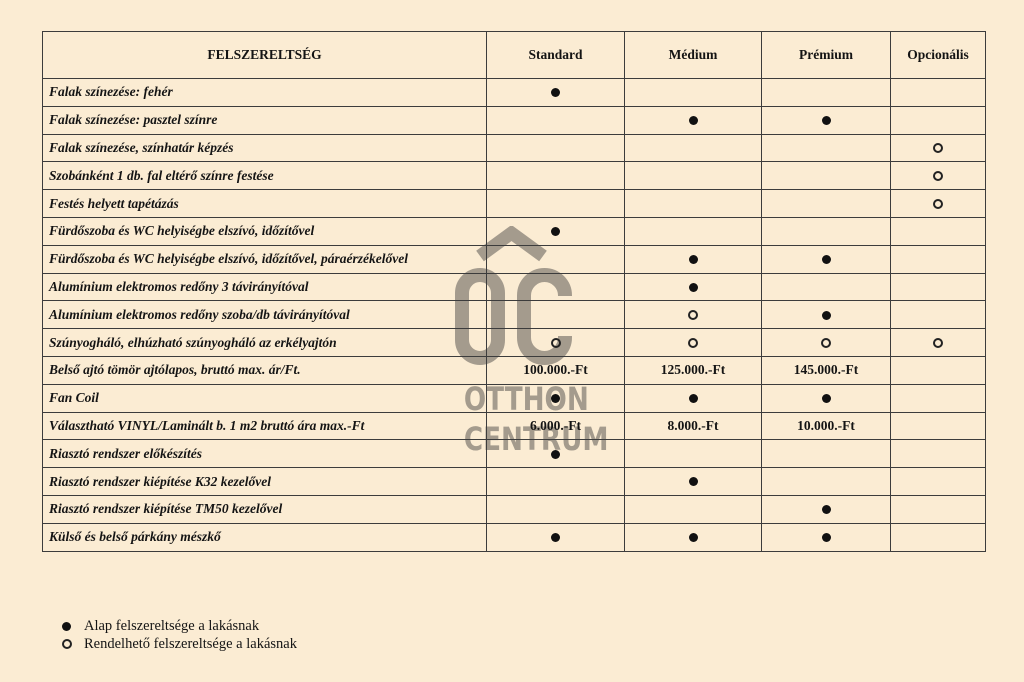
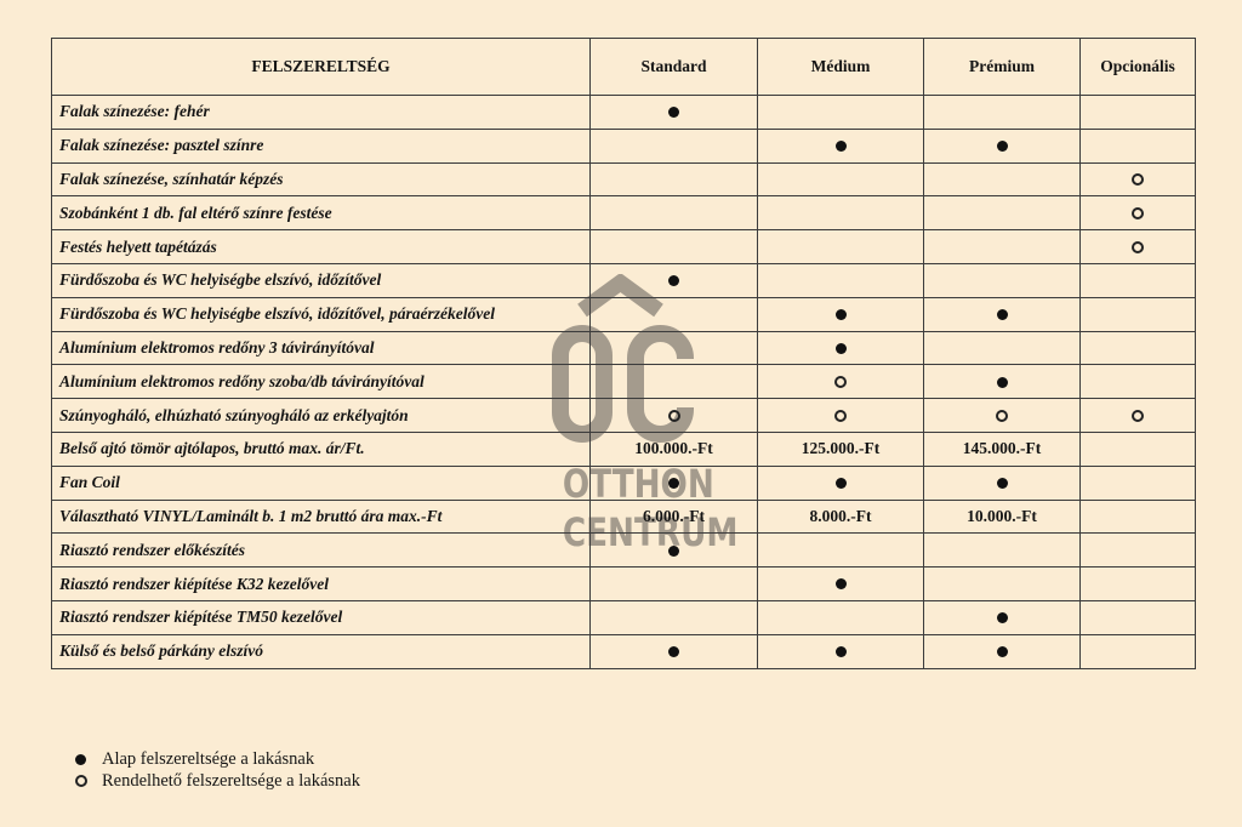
  CENTRU
  FELSZERELTSÉG	Standard	Médium	Prémium	Opcionális
  Falak színezése: fehér
  Falak színezése: pasztel színre
  Falak színezése, színhatár képzés
  Szobánként 1 db. fal eltérő színre festése
  Festés helyett tapétázás
  Fürdőszoba és WC helyiségbe elszívó, időzítővel
  Fürdőszoba és WC helyiségbe elszívó, időzítővel, páraérzékelővel
  Alumínium elektromos redőny 3 távirányítóval
  Alumínium elektromos redőny szoba/db távirányítóval
  Szúnyogháló, elhúzható szúnyogháló az erkélyajtón
  Belső ajtó tömör ajtólapos, bruttó max. ár/Ft.	100.000.-Ft	125.000.-Ft	145.000.-Ft
  Fan Coil
  Választható VINYL/Laminált b. 1 m2 bruttó ára max.-Ft	6.000.-Ft	8.000.-Ft	10.000.-Ft
  Riasztó rendszer előkészítés
  Riasztó rendszer kiépítése K32 kezelővel
  Riasztó rendszer kiépítése TM50 kezelővel
- Külső és belső párkány mészkő
+ Külső és belső párkány elszívó
  Alap felszereltsége a lakásnak
  Rendelhető felszereltsége a lakásnak
